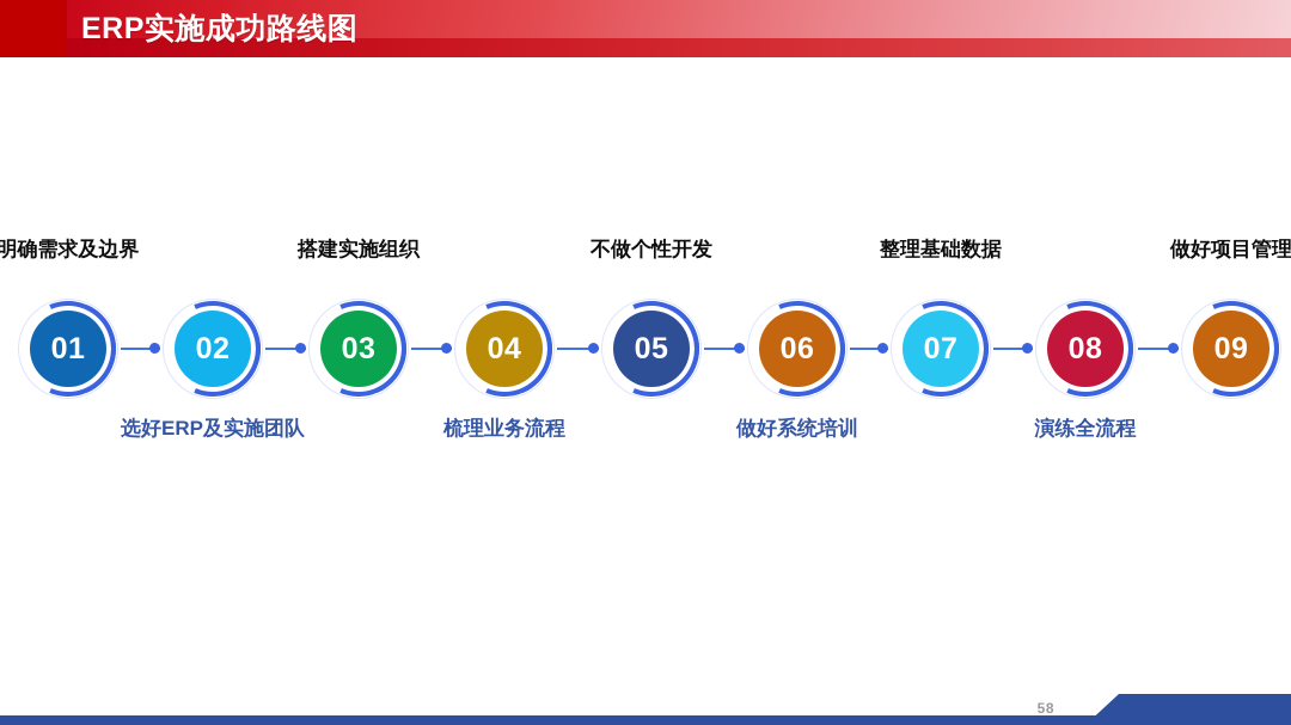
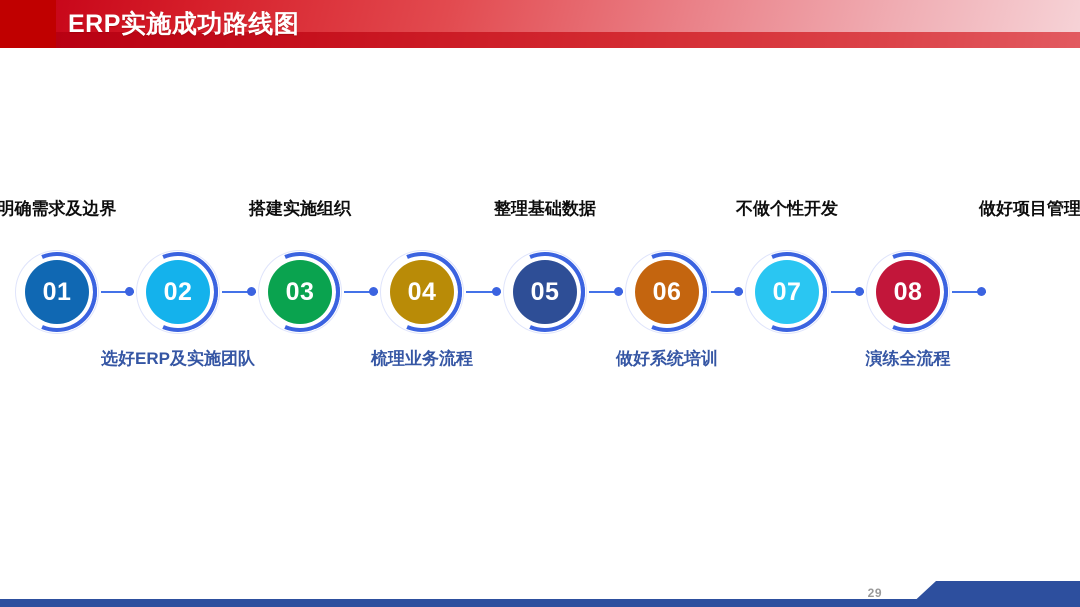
  ERP实施成功路线图
  01
  明确需求及边界
  02
  选好ERP及实施团队
  03
  搭建实施组织
  04
  梳理业务流程
  05
- 不做个性开发
+ 整理基础数据
  06
  做好系统培训
  07
- 整理基础数据
+ 不做个性开发
  08
  演练全流程
- 09
  做好项目管理
- 58
+ 29
